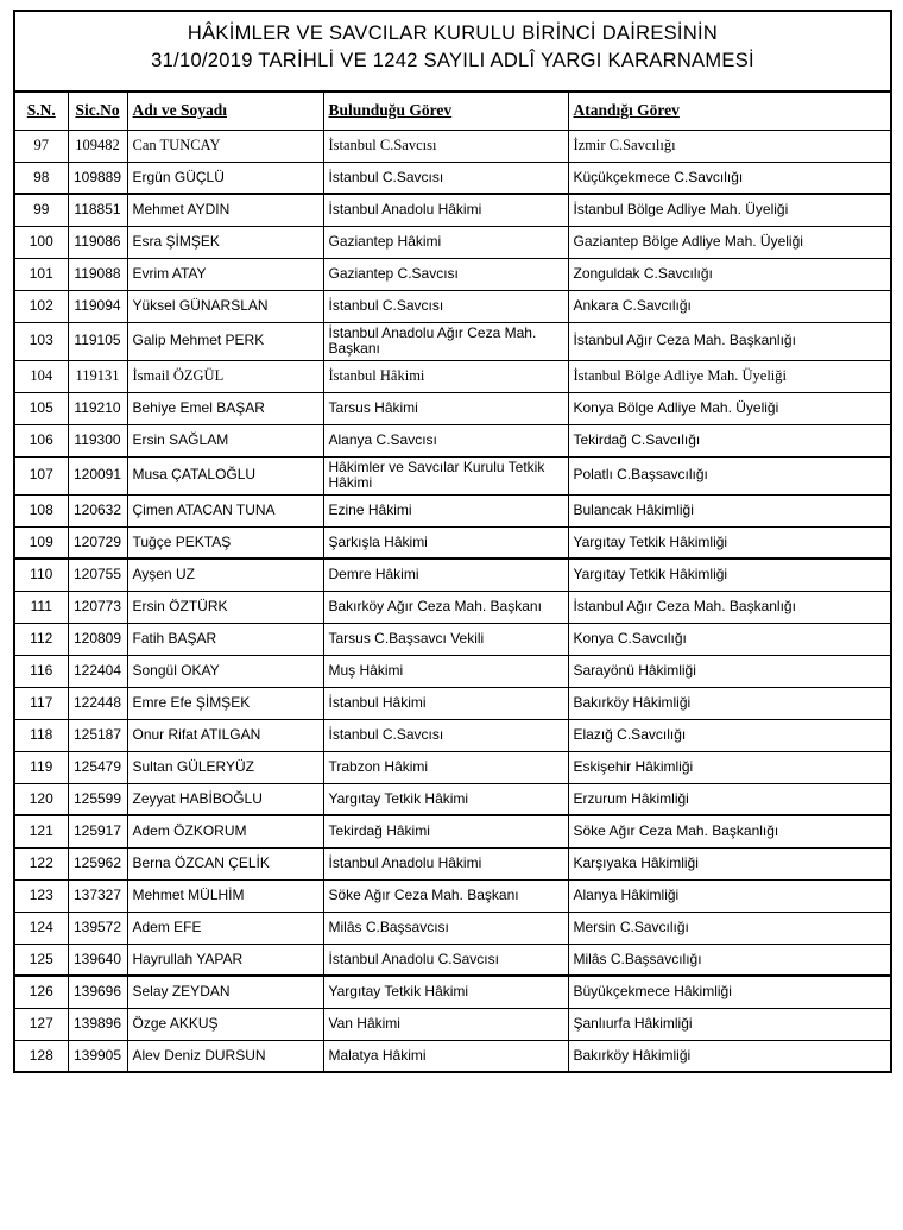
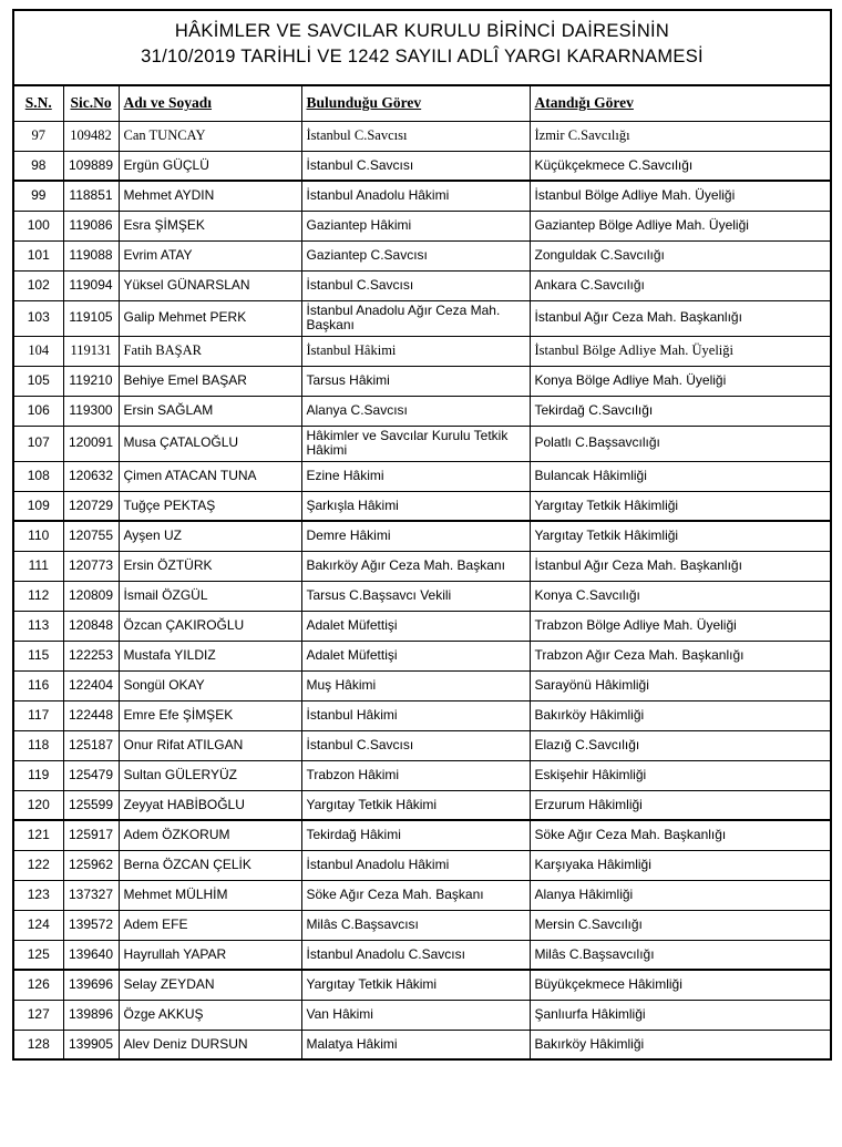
  HÂKİMLER VE SAVCILAR KURULU BİRİNCİ DAİRESİNİN 31/10/2019 TARİHLİ VE 1242 SAYILI ADLÎ YARGI KARARNAMESİ
  S.N.	Sic.No	Adı ve Soyadı	Bulunduğu Görev	Atandığı Görev
  97	109482	Can TUNCAY	İstanbul C.Savcısı	İzmir C.Savcılığı
  98	109889	Ergün GÜÇLÜ	İstanbul C.Savcısı	Küçükçekmece C.Savcılığı
  99	118851	Mehmet AYDIN	İstanbul Anadolu Hâkimi	İstanbul Bölge Adliye Mah. Üyeliği
  100	119086	Esra ŞİMŞEK	Gaziantep Hâkimi	Gaziantep Bölge Adliye Mah. Üyeliği
  101	119088	Evrim ATAY	Gaziantep C.Savcısı	Zonguldak C.Savcılığı
  102	119094	Yüksel GÜNARSLAN	İstanbul C.Savcısı	Ankara C.Savcılığı
  103	119105	Galip Mehmet PERK	İstanbul Anadolu Ağır Ceza Mah. Başkanı	İstanbul Ağır Ceza Mah. Başkanlığı
- 104	119131	İsmail ÖZGÜL	İstanbul Hâkimi	İstanbul Bölge Adliye Mah. Üyeliği
+ 104	119131	Fatih BAŞAR	İstanbul Hâkimi	İstanbul Bölge Adliye Mah. Üyeliği
  105	119210	Behiye Emel BAŞAR	Tarsus Hâkimi	Konya Bölge Adliye Mah. Üyeliği
  106	119300	Ersin SAĞLAM	Alanya C.Savcısı	Tekirdağ C.Savcılığı
  107	120091	Musa ÇATALOĞLU	Hâkimler ve Savcılar Kurulu Tetkik Hâkimi	Polatlı C.Başsavcılığı
  108	120632	Çimen ATACAN TUNA	Ezine Hâkimi	Bulancak Hâkimliği
  109	120729	Tuğçe PEKTAŞ	Şarkışla Hâkimi	Yargıtay Tetkik Hâkimliği
  110	120755	Ayşen UZ	Demre Hâkimi	Yargıtay Tetkik Hâkimliği
  111	120773	Ersin ÖZTÜRK	Bakırköy Ağır Ceza Mah. Başkanı	İstanbul Ağır Ceza Mah. Başkanlığı
- 112	120809	Fatih BAŞAR	Tarsus C.Başsavcı Vekili	Konya C.Savcılığı
+ 112	120809	İsmail ÖZGÜL	Tarsus C.Başsavcı Vekili	Konya C.Savcılığı
+ 113	120848	Özcan ÇAKIROĞLU	Adalet Müfettişi	Trabzon Bölge Adliye Mah. Üyeliği
+ 115	122253	Mustafa YILDIZ	Adalet Müfettişi	Trabzon Ağır Ceza Mah. Başkanlığı
  116	122404	Songül OKAY	Muş Hâkimi	Sarayönü Hâkimliği
  117	122448	Emre Efe ŞİMŞEK	İstanbul Hâkimi	Bakırköy Hâkimliği
  118	125187	Onur Rifat ATILGAN	İstanbul C.Savcısı	Elazığ C.Savcılığı
  119	125479	Sultan GÜLERYÜZ	Trabzon Hâkimi	Eskişehir Hâkimliği
  120	125599	Zeyyat HABİBOĞLU	Yargıtay Tetkik Hâkimi	Erzurum Hâkimliği
  121	125917	Adem ÖZKORUM	Tekirdağ Hâkimi	Söke Ağır Ceza Mah. Başkanlığı
  122	125962	Berna ÖZCAN ÇELİK	İstanbul Anadolu Hâkimi	Karşıyaka Hâkimliği
  123	137327	Mehmet MÜLHİM	Söke Ağır Ceza Mah. Başkanı	Alanya Hâkimliği
  124	139572	Adem EFE	Milâs C.Başsavcısı	Mersin C.Savcılığı
  125	139640	Hayrullah YAPAR	İstanbul Anadolu C.Savcısı	Milâs C.Başsavcılığı
  126	139696	Selay ZEYDAN	Yargıtay Tetkik Hâkimi	Büyükçekmece Hâkimliği
  127	139896	Özge AKKUŞ	Van Hâkimi	Şanlıurfa Hâkimliği
  128	139905	Alev Deniz DURSUN	Malatya Hâkimi	Bakırköy Hâkimliği
